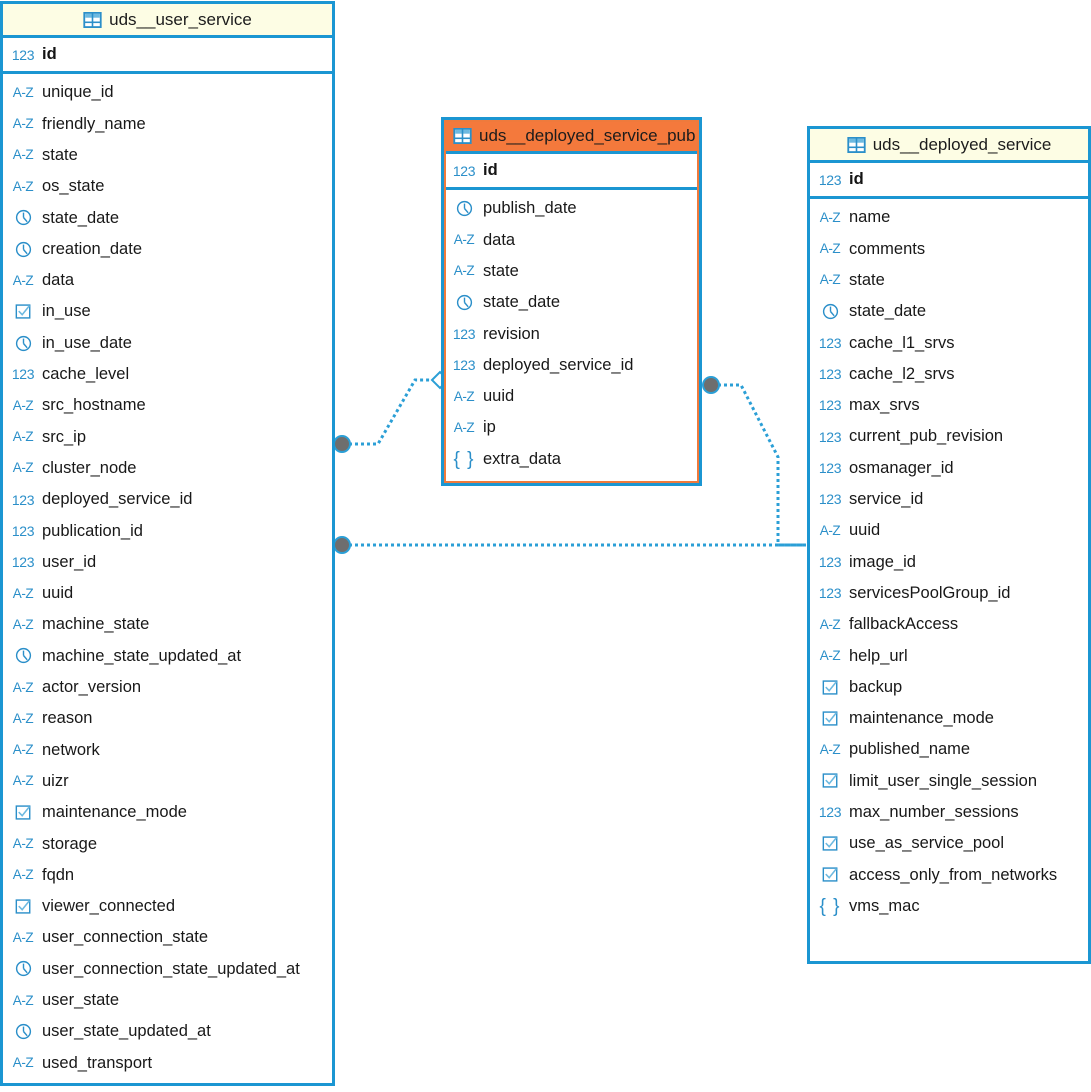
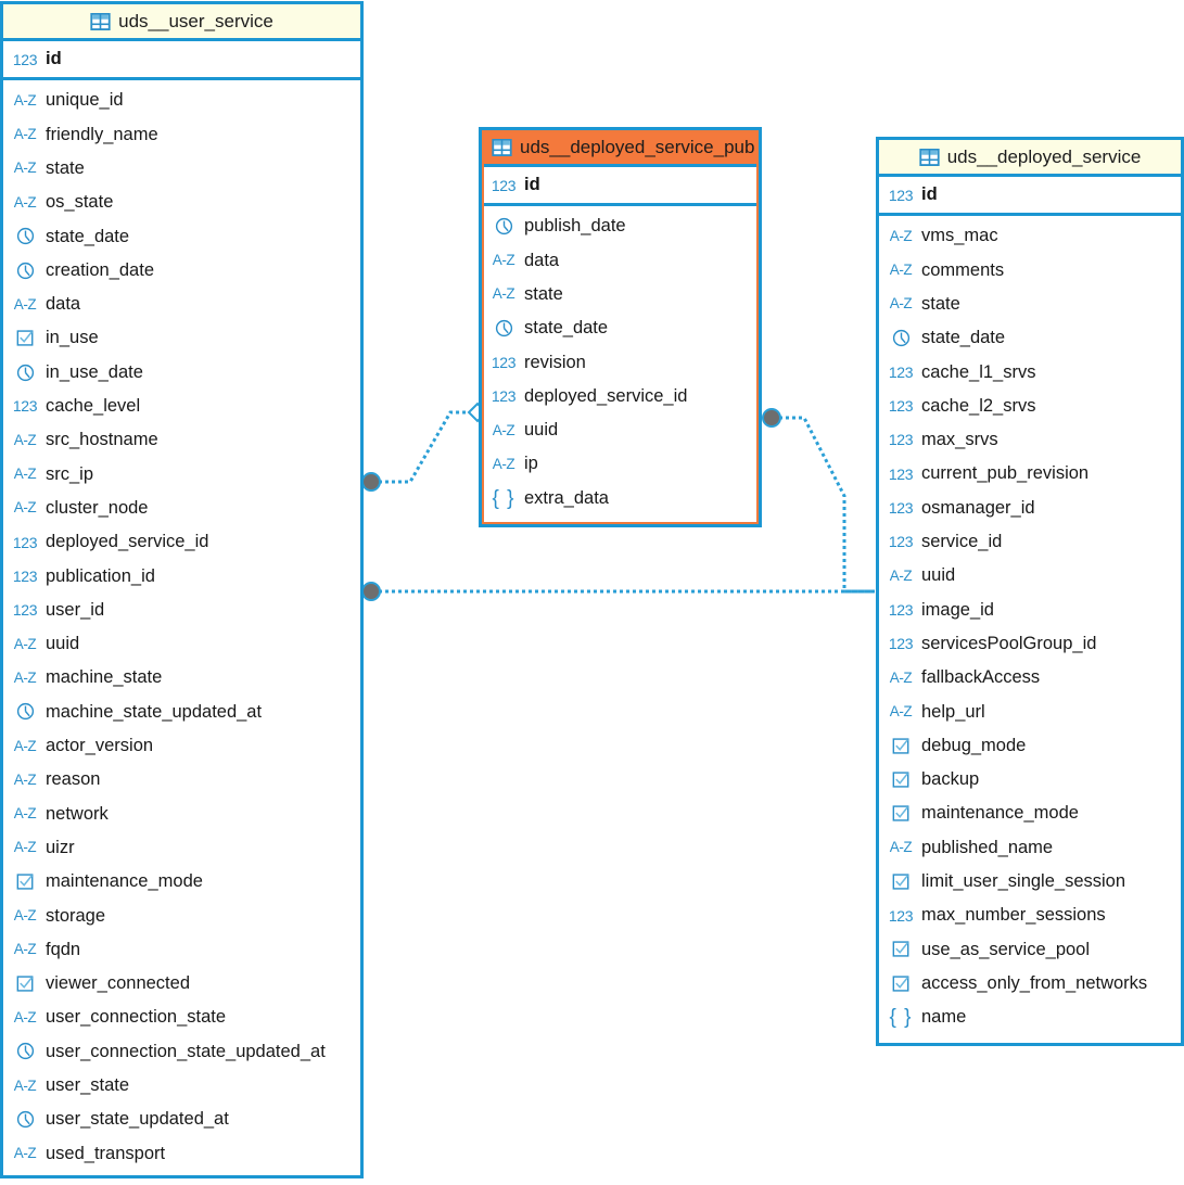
  uds__user_service
  123
  id
  A-Z
  unique_id
  A-Z
  friendly_name
  A-Z
  state
  A-Z
  os_state
  state_date
  creation_date
  A-Z
  data
  in_use
  in_use_date
  123
  cache_level
  A-Z
  src_hostname
  A-Z
  src_ip
  A-Z
  cluster_node
  123
  deployed_service_id
  123
  publication_id
  123
  user_id
  A-Z
  uuid
  A-Z
  machine_state
  machine_state_updated_at
  A-Z
  actor_version
  A-Z
  reason
  A-Z
  network
  A-Z
  uizr
  maintenance_mode
  A-Z
  storage
  A-Z
  fqdn
  viewer_connected
  A-Z
  user_connection_state
  user_connection_state_updated_at
  A-Z
  user_state
  user_state_updated_at
  A-Z
  used_transport
  uds__deployed_service_pub
  123
  id
  publish_date
  A-Z
  data
  A-Z
  state
  state_date
  123
  revision
  123
  deployed_service_id
  A-Z
  uuid
  A-Z
  ip
  { }
  extra_data
  uds__deployed_service
  123
  id
  A-Z
- name
+ vms_mac
  A-Z
  comments
  A-Z
  state
  state_date
  123
  cache_l1_srvs
  123
  cache_l2_srvs
  123
  max_srvs
  123
  current_pub_revision
  123
  osmanager_id
  123
  service_id
  A-Z
  uuid
  123
  image_id
  123
  servicesPoolGroup_id
  A-Z
  fallbackAccess
  A-Z
  help_url
+ debug_mode
  backup
  maintenance_mode
  A-Z
  published_name
  limit_user_single_session
  123
  max_number_sessions
  use_as_service_pool
  access_only_from_networks
  { }
- vms_mac
+ name
